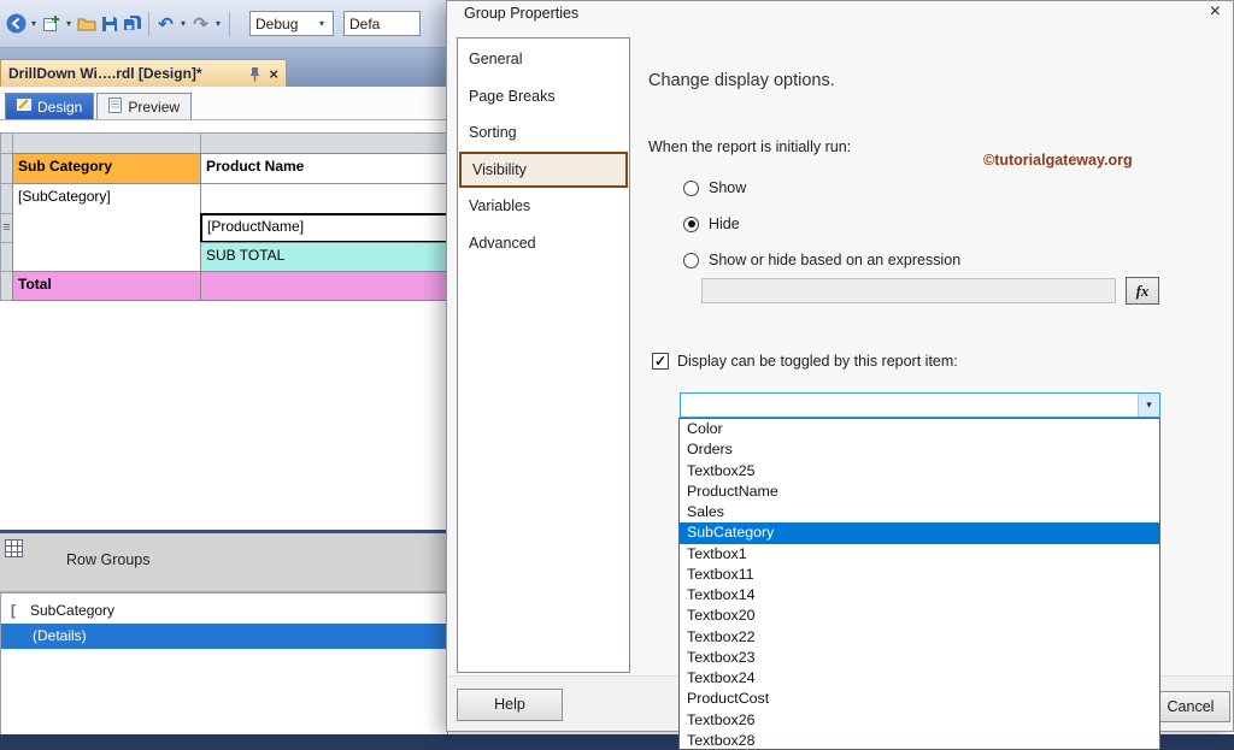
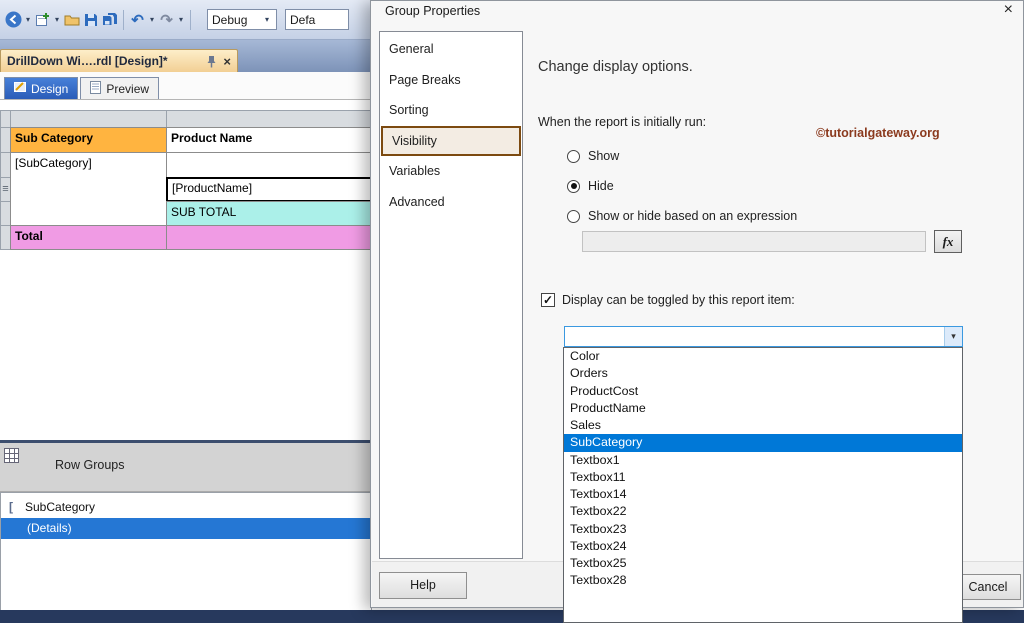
  ▾
  ▾
  ↶
  ▾
  ↷
  ▾
  Debug
  ▾
  Defa
  DrillDown Wi….rdl [Design]*
  ×
  Design
  Preview
  ≡
  Sub Category
  Product Name
  [SubCategory]
  [ProductName]
  SUB TOTAL
  Total
  Row Groups
  [
  SubCategory
  (Details)
  Group Properties
  ×
  General
  Page Breaks
  Sorting
  Visibility
  Variables
  Advanced
  Change display options.
  When the report is initially run:
  ©tutorialgateway.org
  Show
  Hide
  Show or hide based on an expression
  fx
  ✓
  Display can be toggled by this report item:
  ▾
  Help
  Cancel
  Color
  Orders
- Textbox25
+ ProductCost
  ProductName
  Sales
  SubCategory
  Textbox1
  Textbox11
  Textbox14
- Textbox20
  Textbox22
  Textbox23
  Textbox24
- ProductCost
+ Textbox25
- Textbox26
  Textbox28
